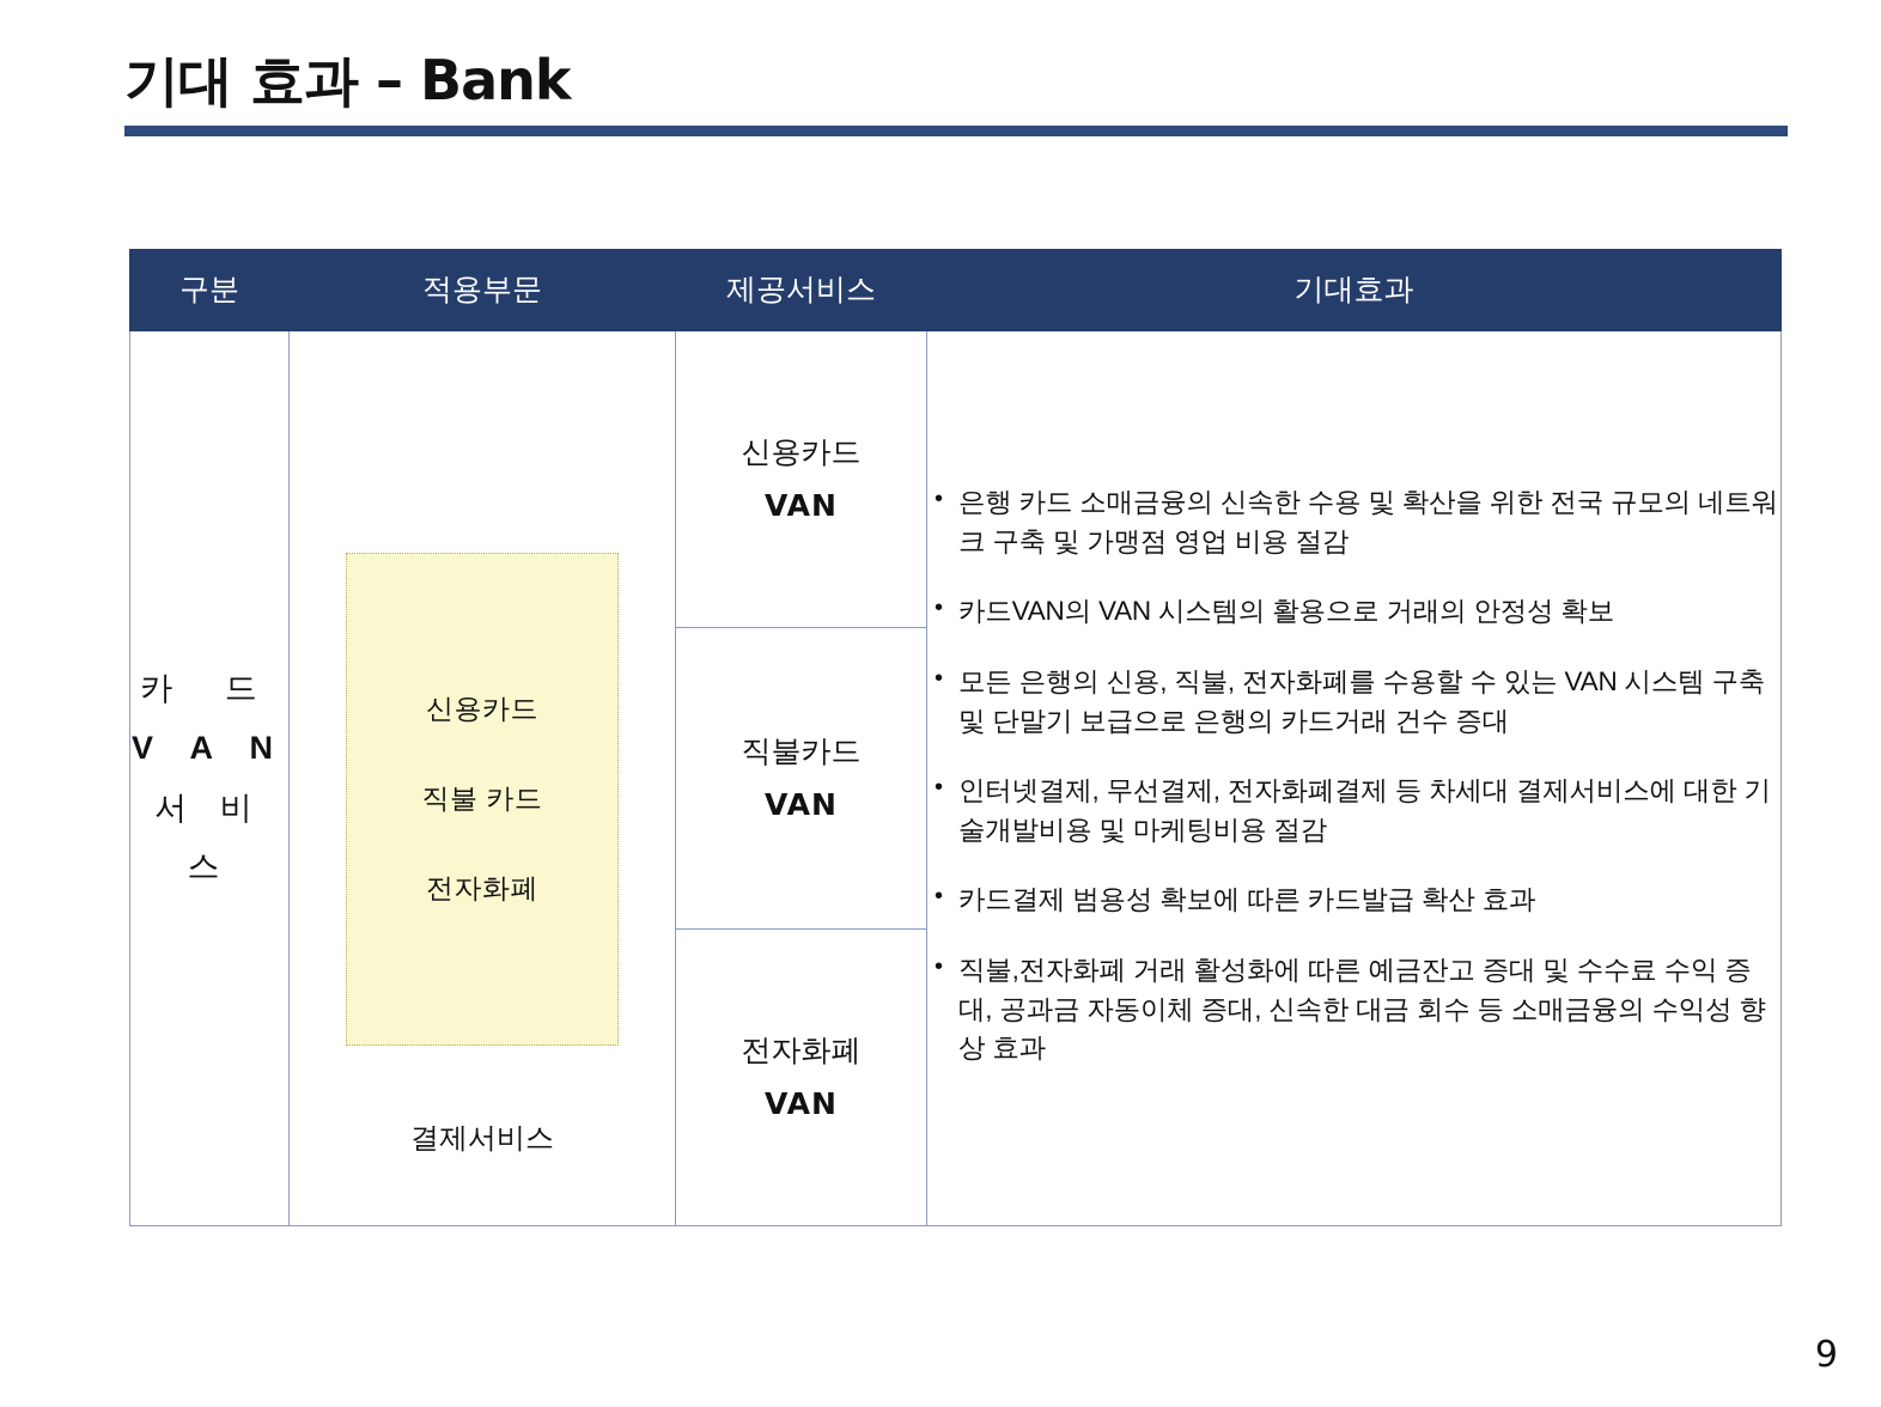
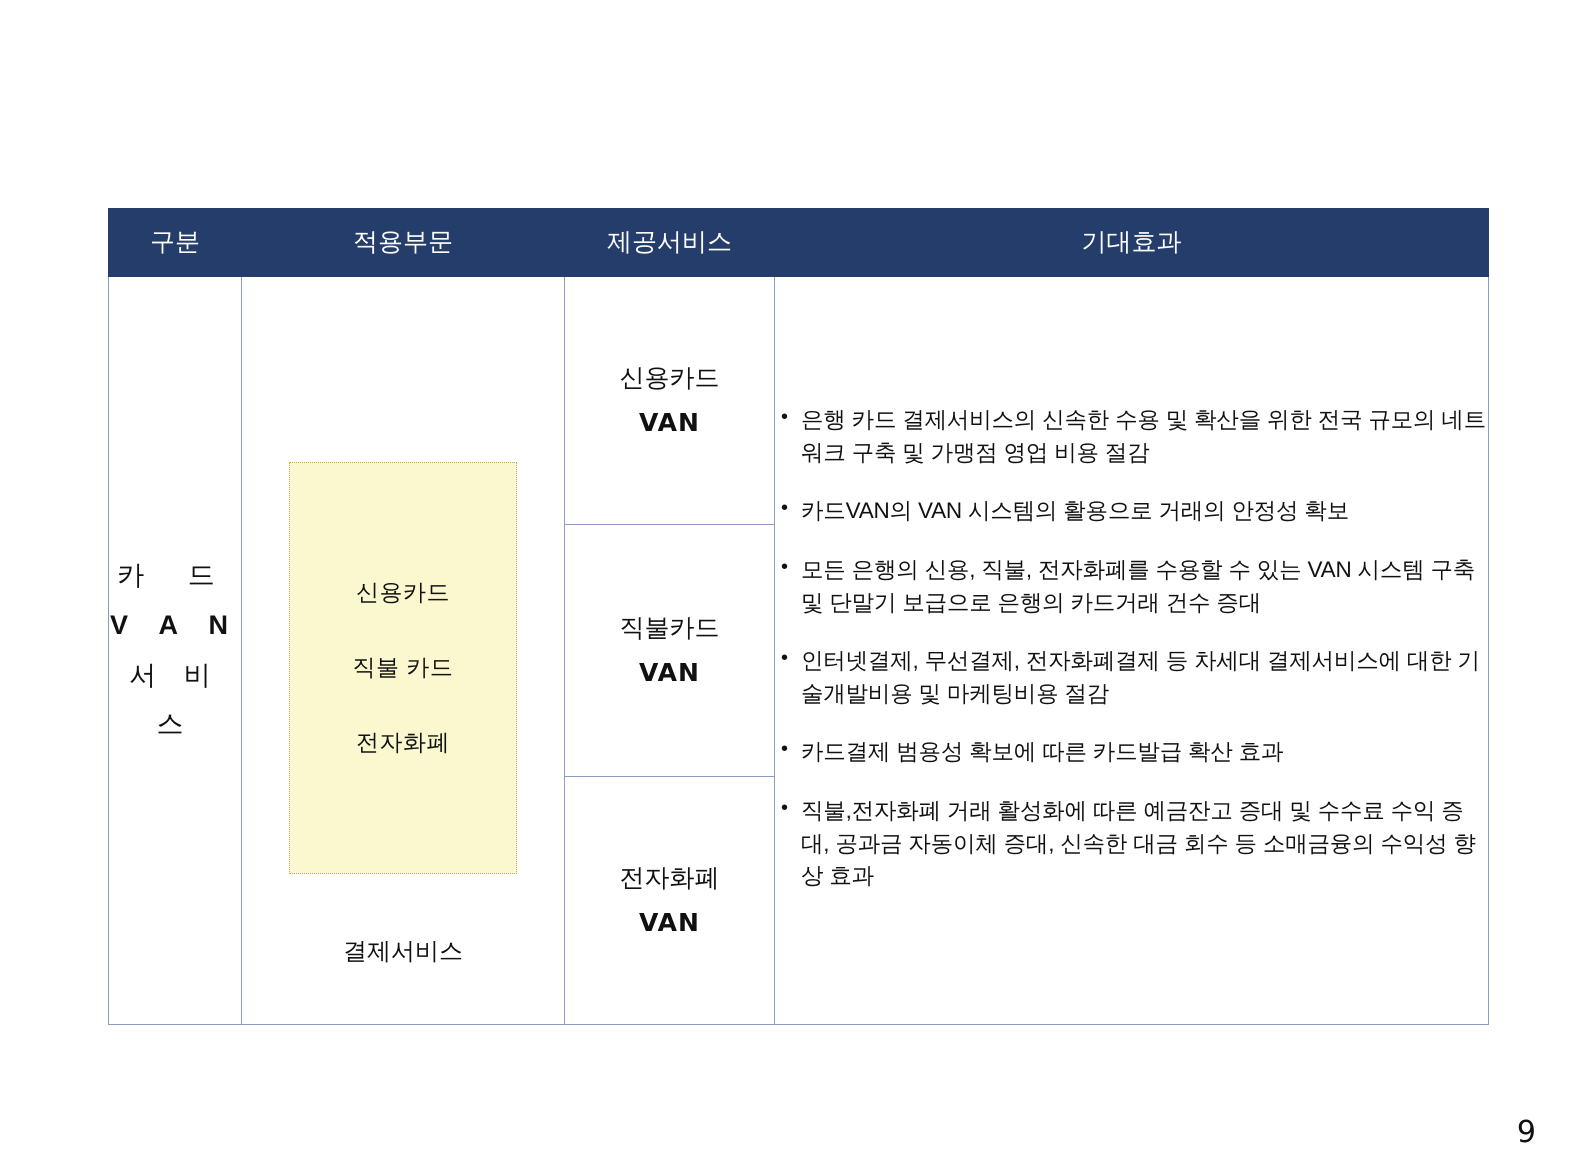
- 기대 효과 – Bank
  구분	적용부문	제공서비스	기대효과
- 카 드 V A N 서 비 스	신용카드 직불 카드 전자화폐 결제서비스	신용카드 VAN	은행 카드 소매금융의 신속한 수용 및 확산을 위한 전국 규모의 네트워크 구축 및 가맹점 영업 비용 절감 카드VAN의 VAN 시스템의 활용으로 거래의 안정성 확보 모든 은행의 신용, 직불, 전자화폐를 수용할 수 있는 VAN 시스템 구축 및 단말기 보급으로 은행의 카드거래 건수 증대 인터넷결제, 무선결제, 전자화폐결제 등 차세대 결제서비스에 대한 기술개발비용 및 마케팅비용 절감 카드결제 범용성 확보에 따른 카드발급 확산 효과 직불,전자화폐 거래 활성화에 따른 예금잔고 증대 및 수수료 수익 증대, 공과금 자동이체 증대, 신속한 대금 회수 등 소매금융의 수익성 향상 효과
+ 카 드 V A N 서 비 스	신용카드 직불 카드 전자화폐 결제서비스	신용카드 VAN	은행 카드 결제서비스의 신속한 수용 및 확산을 위한 전국 규모의 네트워크 구축 및 가맹점 영업 비용 절감 카드VAN의 VAN 시스템의 활용으로 거래의 안정성 확보 모든 은행의 신용, 직불, 전자화폐를 수용할 수 있는 VAN 시스템 구축 및 단말기 보급으로 은행의 카드거래 건수 증대 인터넷결제, 무선결제, 전자화폐결제 등 차세대 결제서비스에 대한 기술개발비용 및 마케팅비용 절감 카드결제 범용성 확보에 따른 카드발급 확산 효과 직불,전자화폐 거래 활성화에 따른 예금잔고 증대 및 수수료 수익 증대, 공과금 자동이체 증대, 신속한 대금 회수 등 소매금융의 수익성 향상 효과
  직불카드 VAN
  전자화폐 VAN
  9
